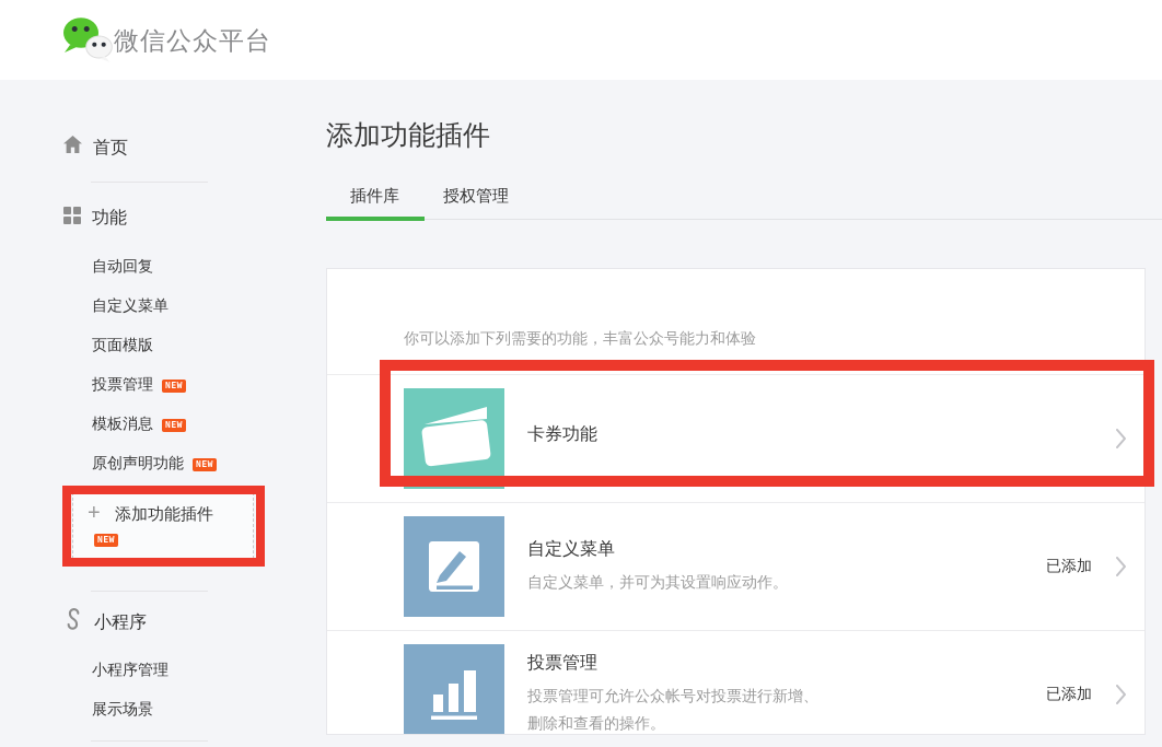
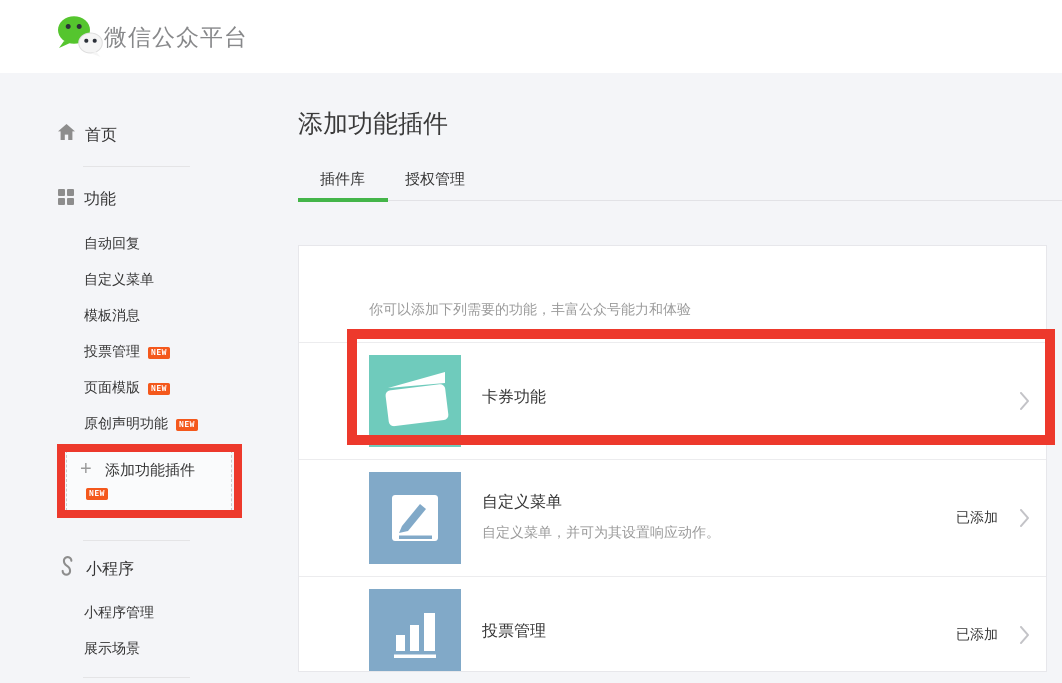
  微信公众平台
  首页
  功能
  自动回复
  自定义菜单
- 页面模版
+ 模板消息
  投票管理
  NEW
- 模板消息
+ 页面模版
  NEW
  原创声明功能
  NEW
  +
  添加功能插件
  NEW
  小程序
  小程序管理
  展示场景
  添加功能插件
  插件库
  授权管理
  你可以添加下列需要的功能，丰富公众号能力和体验
  卡券功能
  自定义菜单
  自定义菜单，并可为其设置响应动作。
  已添加
  投票管理
- 投票管理可允许公众帐号对投票进行新增、
- 删除和查看的操作。
  已添加
